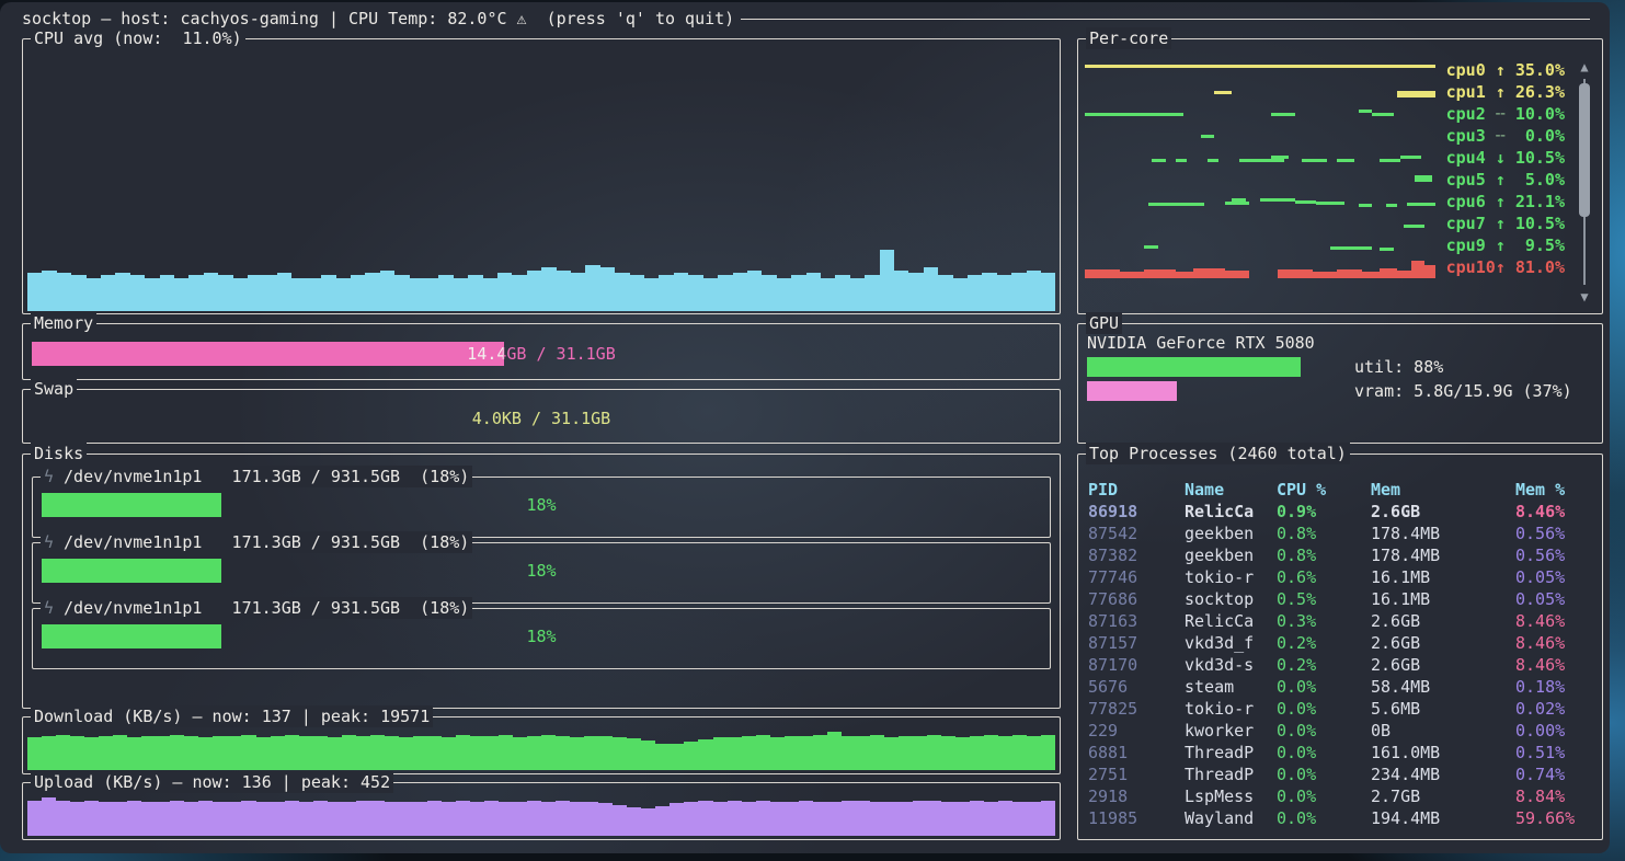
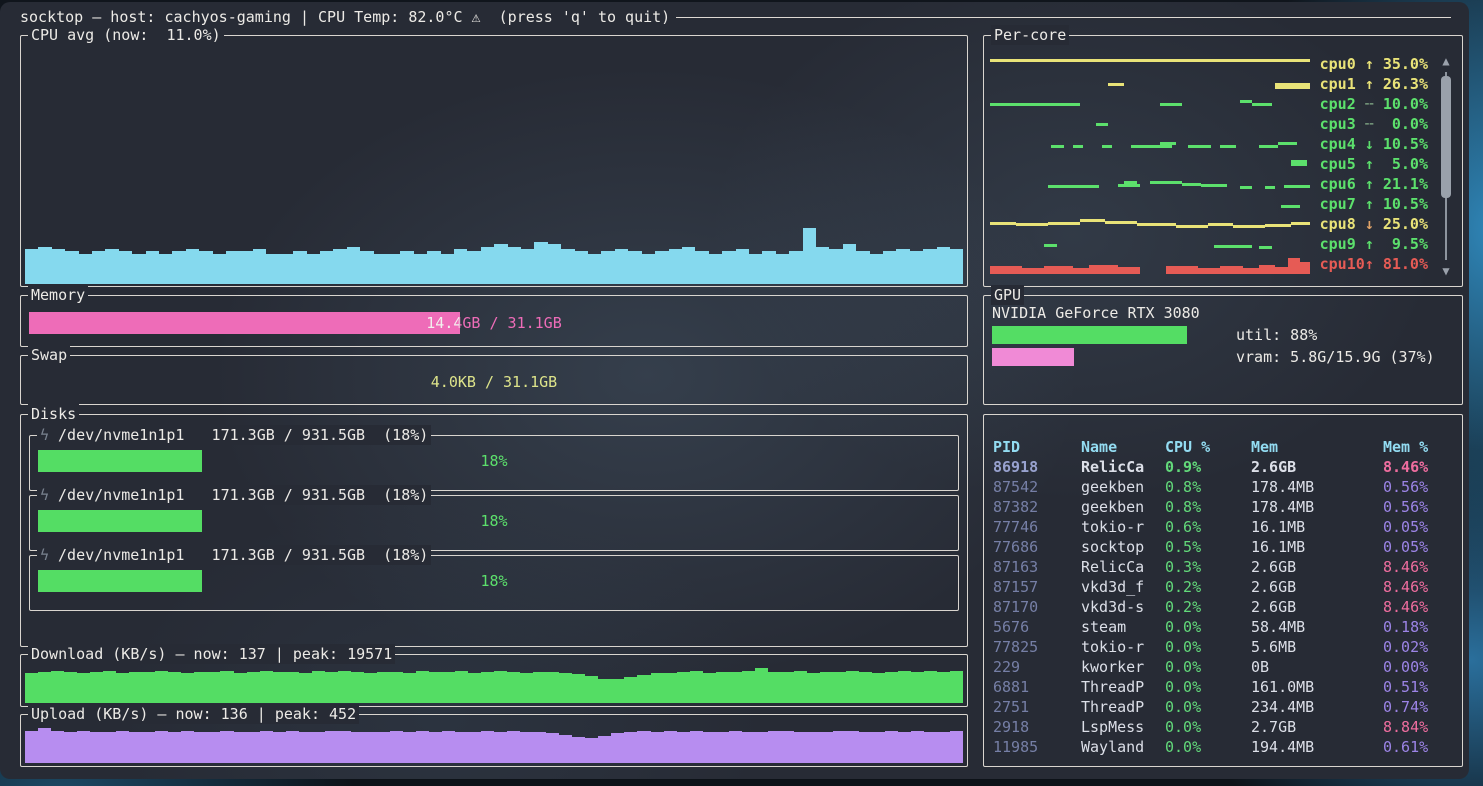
  socktop — host: cachyos-gaming | CPU Temp: 82.0°C ⚠ (press 'q' to quit)
  CPU avg (now: 11.0%)
  Memory
  Swap
  4.0KB / 31.1GB
  Disks
  ϟ
  /dev/nvme1n1p1 171.3GB / 931.5GB (18%)
  18%
  ϟ
  /dev/nvme1n1p1 171.3GB / 931.5GB (18%)
  18%
  ϟ
  /dev/nvme1n1p1 171.3GB / 931.5GB (18%)
  18%
  Download (KB/s) — now: 137 | peak: 19571
  Upload (KB/s) — now: 136 | peak: 452
  Per-core
  cpu0 ↑ 35.0%
  cpu1 ↑ 26.3%
  cpu2 ╌ 10.0%
  cpu3 ╌ 0.0%
  cpu4 ↓ 10.5%
  cpu5 ↑ 5.0%
  cpu6 ↑ 21.1%
  cpu7 ↑ 10.5%
+ cpu8 ↓ 25.0%
  cpu9 ↑ 9.5%
  cpu10↑ 81.0%
  ▲
  ▼
  GPU
- NVIDIA GeForce RTX 5080
+ NVIDIA GeForce RTX 3080
  util: 88%
  vram: 5.8G/15.9G (37%)
- Top Processes (2460 total)
  PID
  Name
  CPU %
  Mem
  Mem %
  86918
  RelicCa
  0.9%
  2.6GB
  8.46%
  87542
  geekben
  0.8%
  178.4MB
  0.56%
  87382
  geekben
  0.8%
  178.4MB
  0.56%
  77746
  tokio-r
  0.6%
  16.1MB
  0.05%
  77686
  socktop
  0.5%
  16.1MB
  0.05%
  87163
  RelicCa
  0.3%
  2.6GB
  8.46%
  87157
  vkd3d_f
  0.2%
  2.6GB
  8.46%
  87170
  vkd3d-s
  0.2%
  2.6GB
  8.46%
  5676
  steam
  0.0%
  58.4MB
  0.18%
  77825
  tokio-r
  0.0%
  5.6MB
  0.02%
  229
  kworker
  0.0%
  0B
  0.00%
  6881
  ThreadP
  0.0%
  161.0MB
  0.51%
  2751
  ThreadP
  0.0%
  234.4MB
  0.74%
  2918
  LspMess
  0.0%
  2.7GB
  8.84%
  11985
  Wayland
  0.0%
  194.4MB
- 59.66%
+ 0.61%
